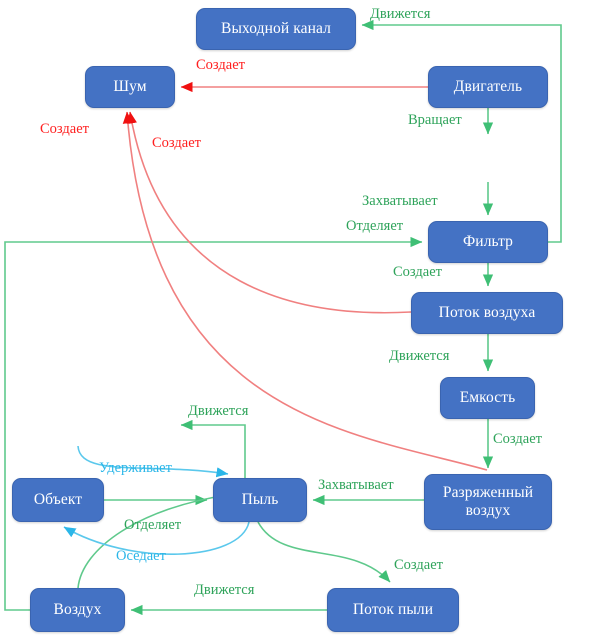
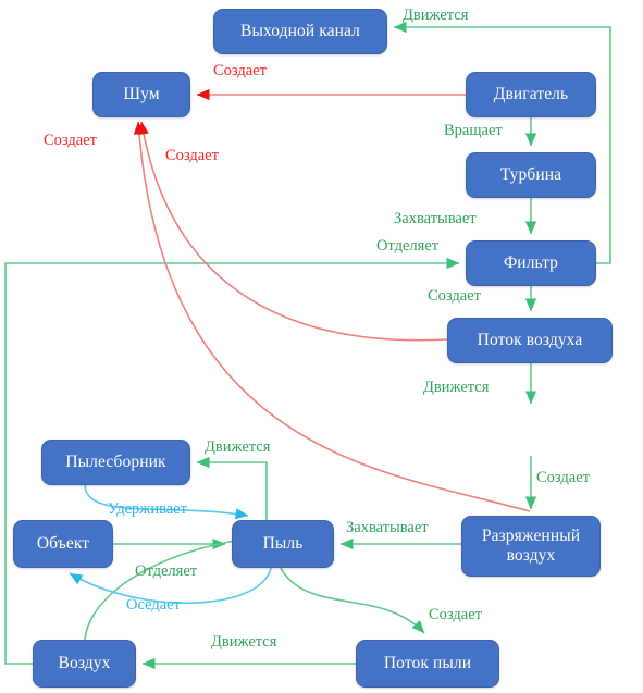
  Выходной канал
  Шум
  Двигатель
+ Турбина
  Фильтр
  Поток воздуха
- Емкость
  Разряженный
  воздух
+ Пылесборник
  Объект
  Пыль
  Воздух
  Поток пыли
  Движется
  Создает
  Вращает
  Захватывает
  Отделяет
  Создает
  Движется
  Создает
  Создает
  Создает
  Захватывает
  Движется
  Удерживает
  Отделяет
  Оседает
  Создает
  Движется
